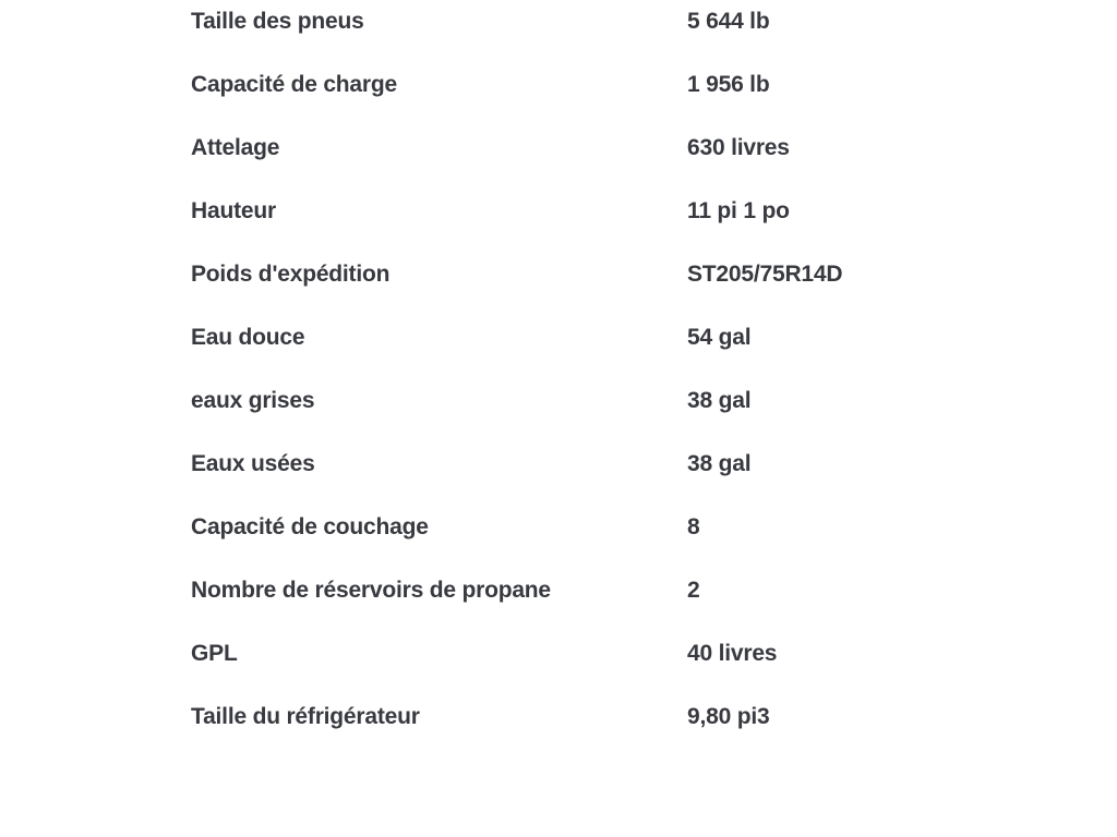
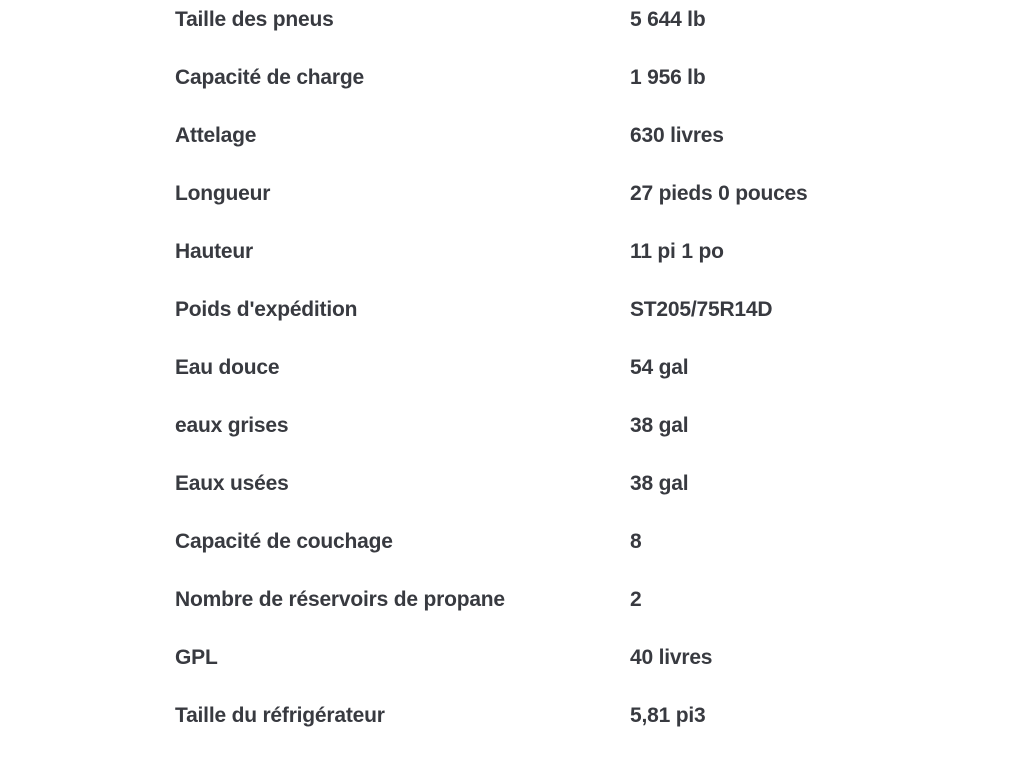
  Taille des pneus
  5 644 lb
  Capacité de charge
  1 956 lb
  Attelage
  630 livres
+ Longueur
+ 27 pieds 0 pouces
  Hauteur
  11 pi 1 po
  Poids d'expédition
  ST205/75R14D
  Eau douce
  54 gal
  eaux grises
  38 gal
  Eaux usées
  38 gal
  Capacité de couchage
  8
  Nombre de réservoirs de propane
  2
  GPL
  40 livres
  Taille du réfrigérateur
- 9,80 pi3
+ 5,81 pi3
